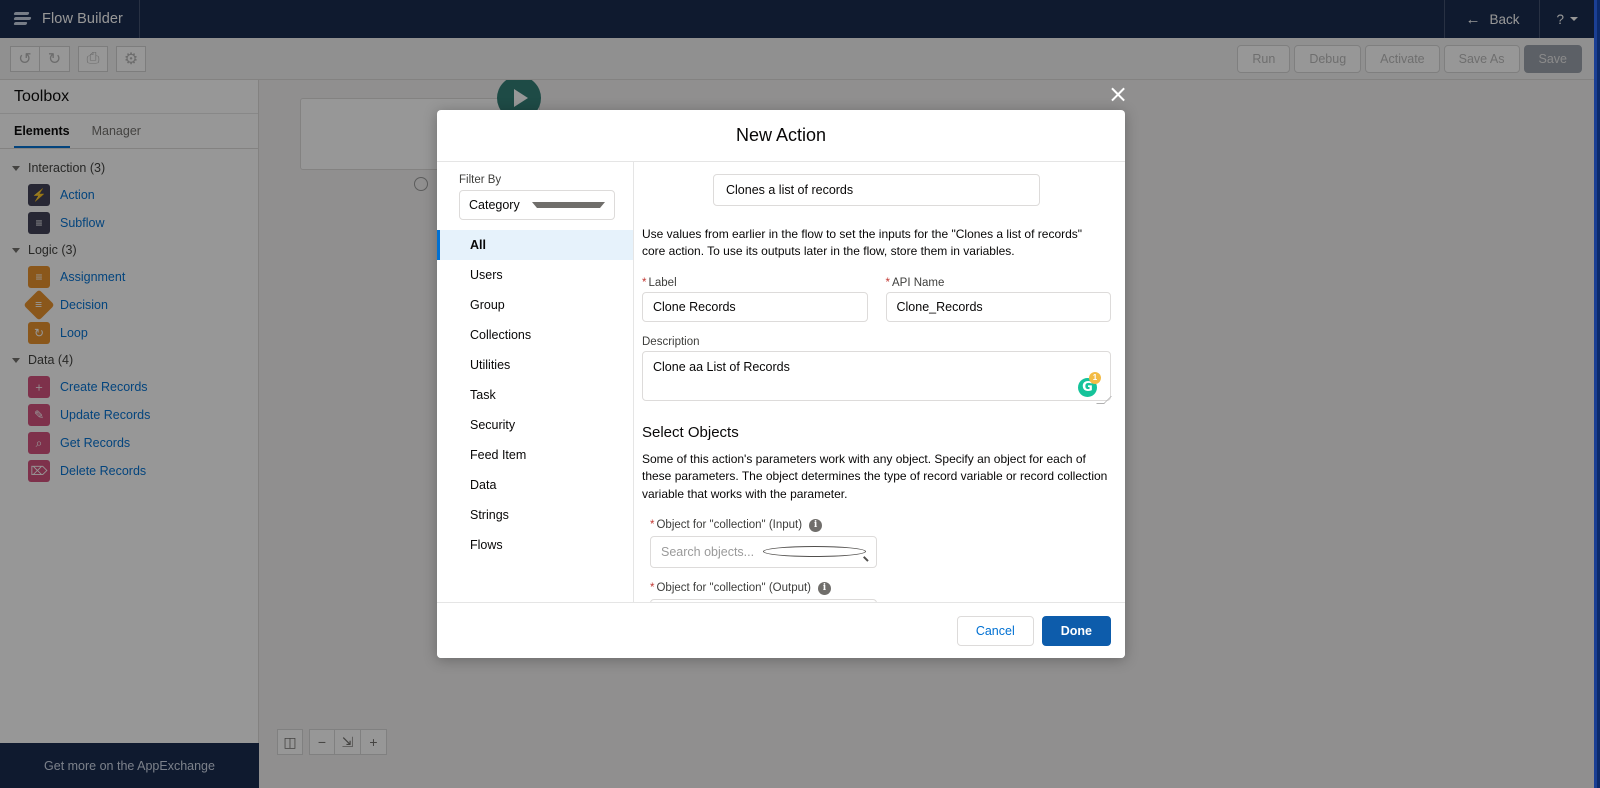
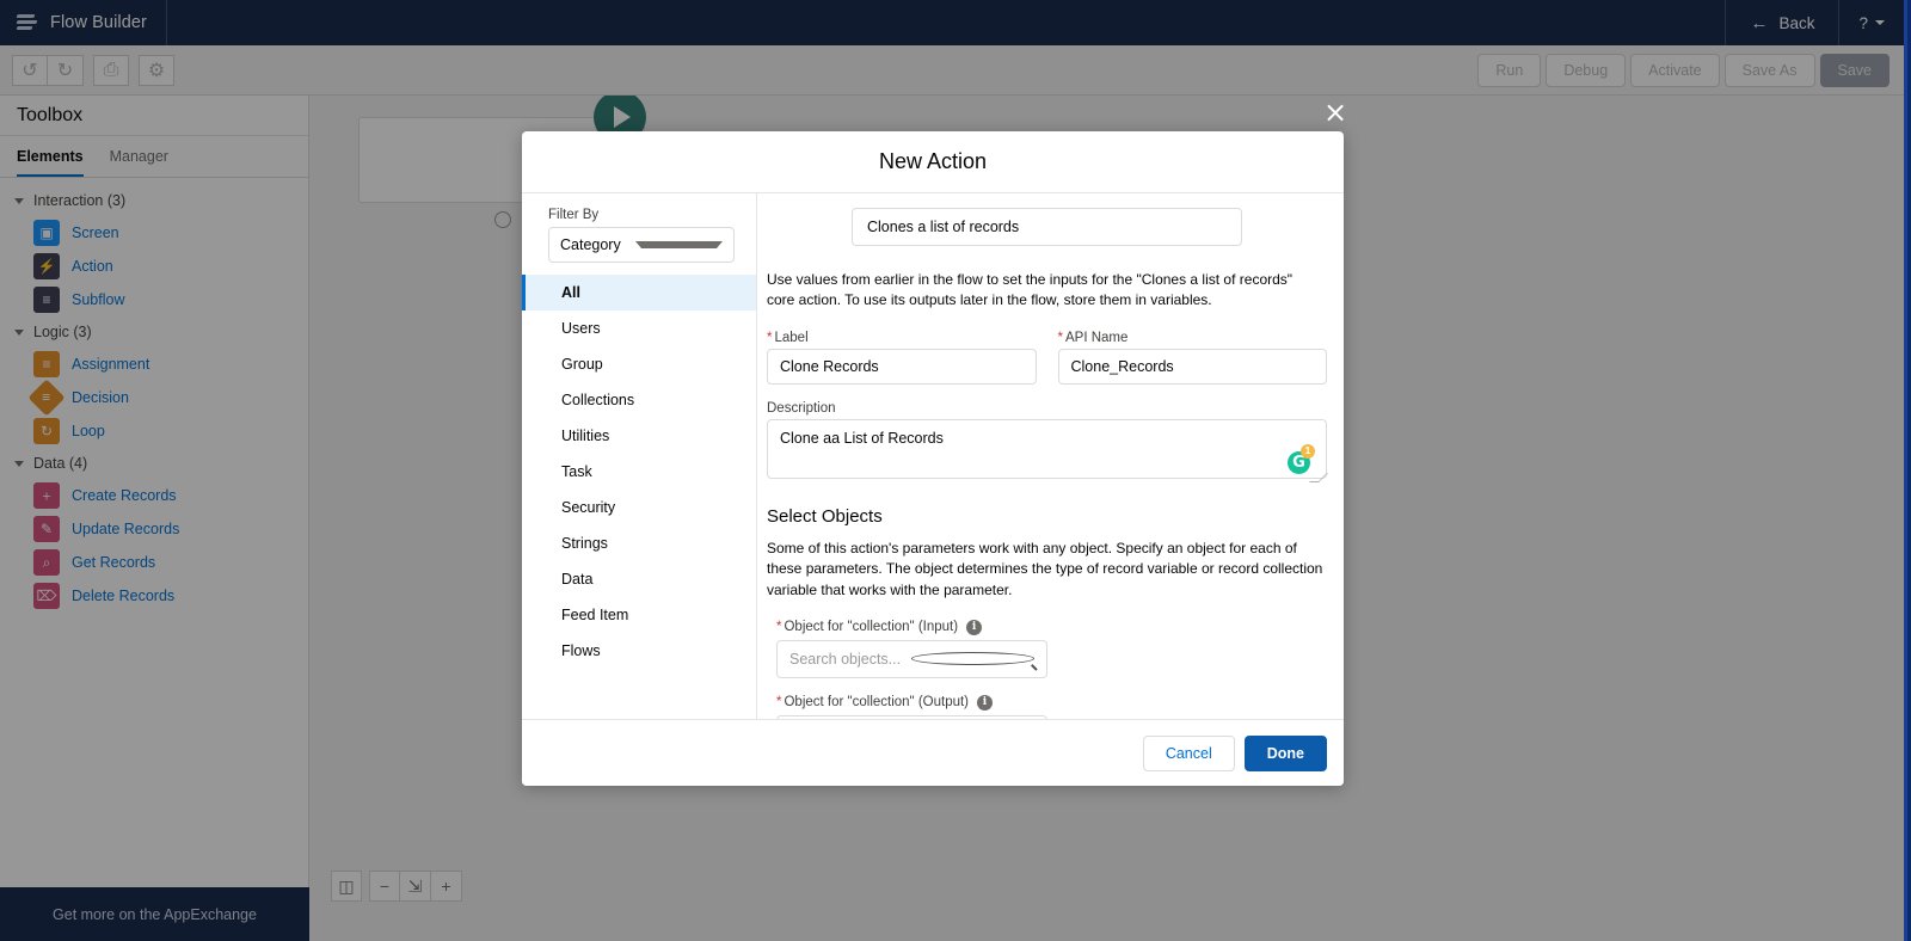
  Flow Builder
  ←
  Back
  ?
  ↺
  ↻
  ⎙
  ⚙
  Run
  Debug
  Activate
  Save As
  Save
  Toolbox
  Elements
  Manager
  Interaction (3)
+ ▣
+ Screen
  ⚡
  Action
  ≡
  Subflow
  Logic (3)
  ≡
  Assignment
  Decision
  ↻
  Loop
  Data (4)
  ＋
  Create Records
  ✎
  Update Records
  ⌕
  Get Records
  ⌦
  Delete Records
  Get more on the AppExchange
  ◫
  −
  ⇲
  +
  ×
  New Action
  Filter By
  Category
  All
  Users
  Group
  Collections
  Utilities
  Task
  Security
- Feed Item
+ Strings
  Data
- Strings
+ Feed Item
  Flows
  Clones a list of records
  Use values from earlier in the flow to set the inputs for the "Clones a list of records" core action. To use its outputs later in the flow, store them in variables.
  * Label
  Clone Records
  * API Name
  Clone_Records
  Description
  Clone aa List of Records
  G
  1
  Select Objects
  Some of this action's parameters work with any object. Specify an object for each of these parameters. The object determines the type of record variable or record collection variable that works with the parameter.
  * Object for "collection" (Input)
  i
  Search objects...
  * Object for "collection" (Output)
  i
  Cancel
  Done
